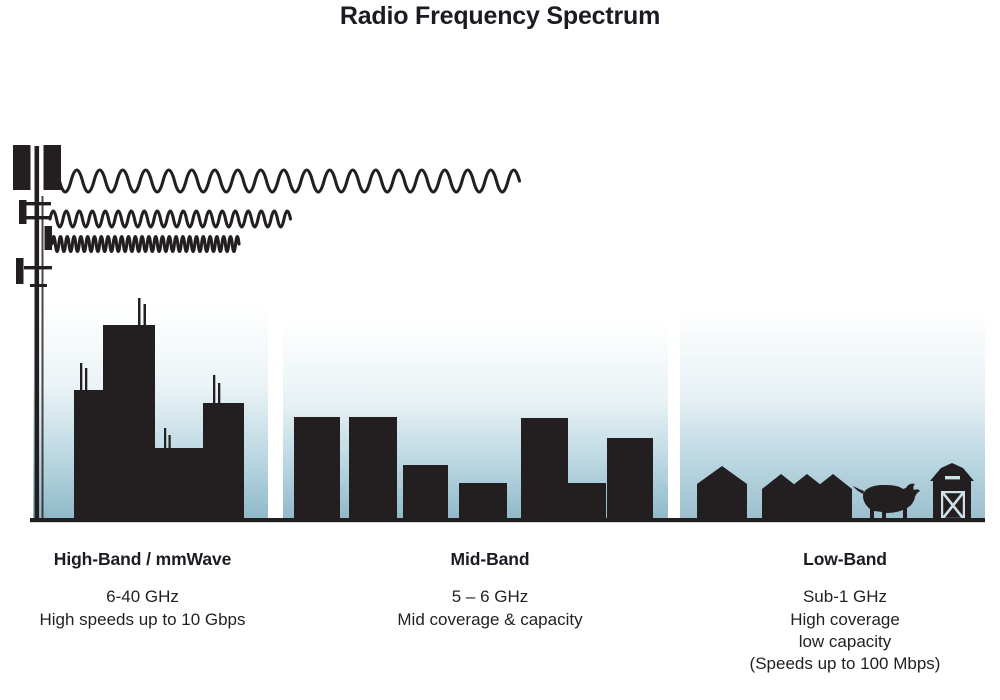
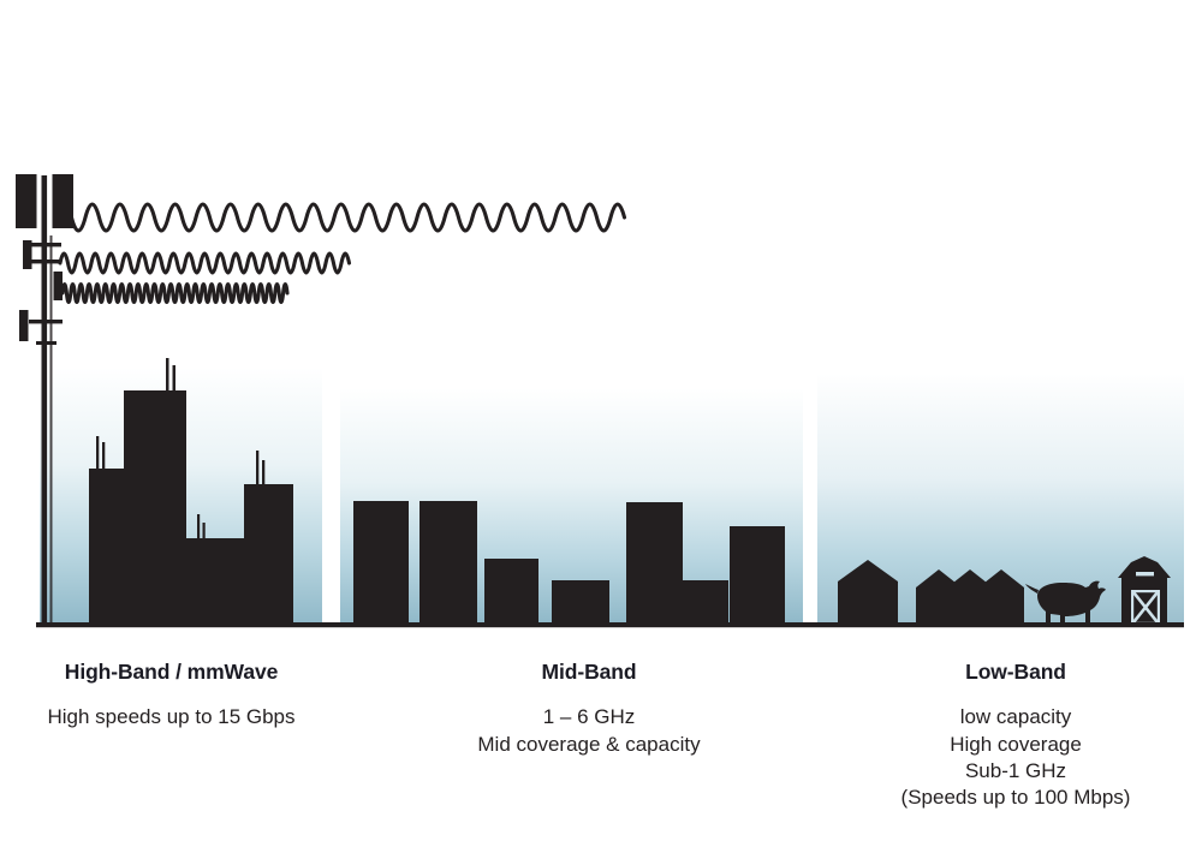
- Radio Frequency Spectrum
  High-Band / mmWave
- 6-40 GHz
- High speeds up to 10 Gbps
+ High speeds up to 15 Gbps
  Mid-Band
- 5 – 6 GHz
+ 1 – 6 GHz
  Mid coverage & capacity
  Low-Band
- Sub-1 GHz
+ low capacity
  High coverage
- low capacity
+ Sub-1 GHz
  (Speeds up to 100 Mbps)
